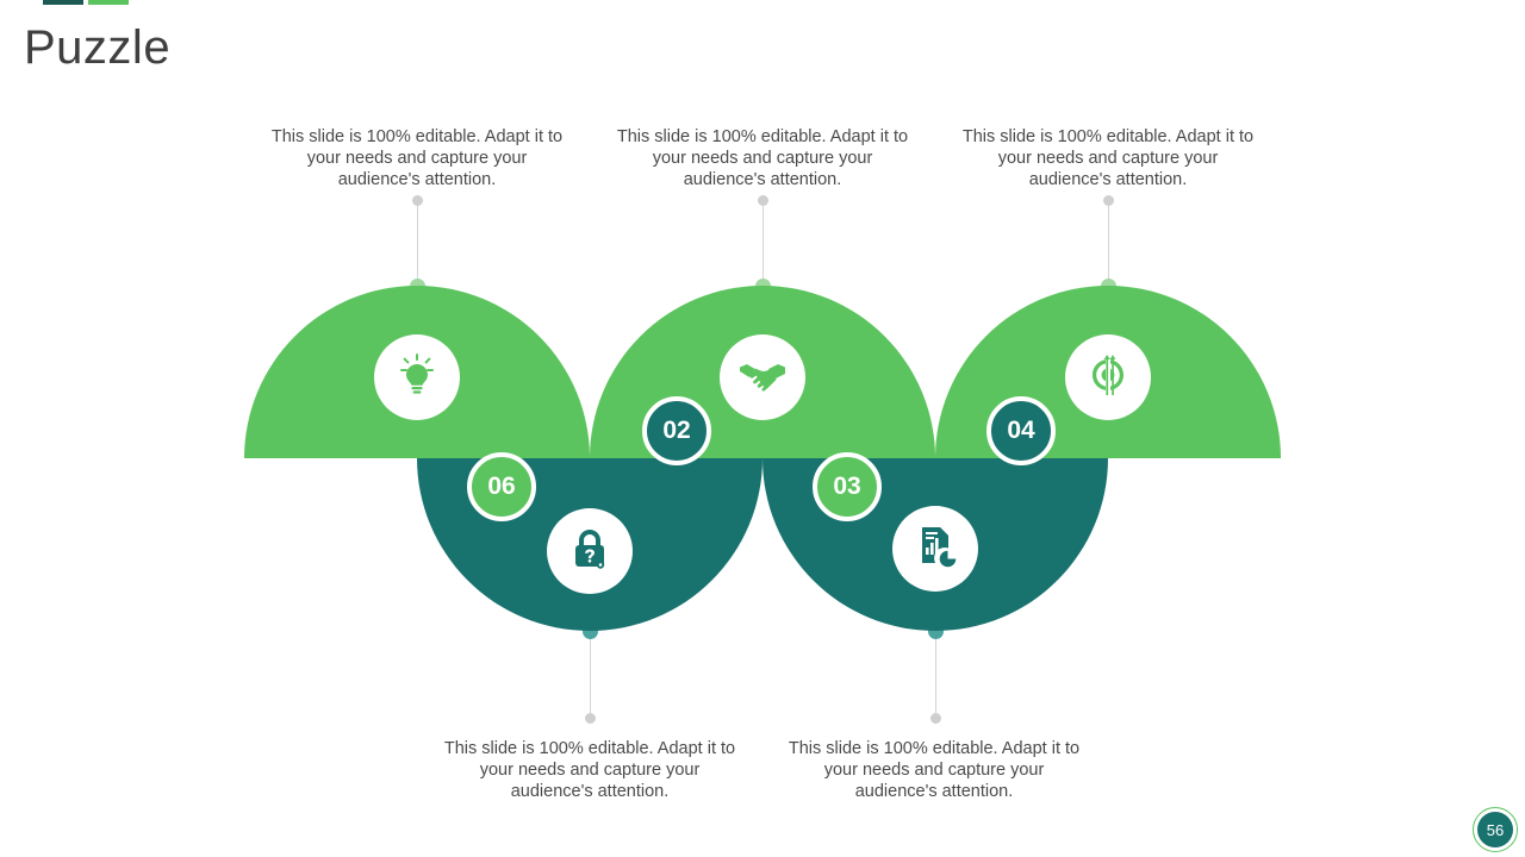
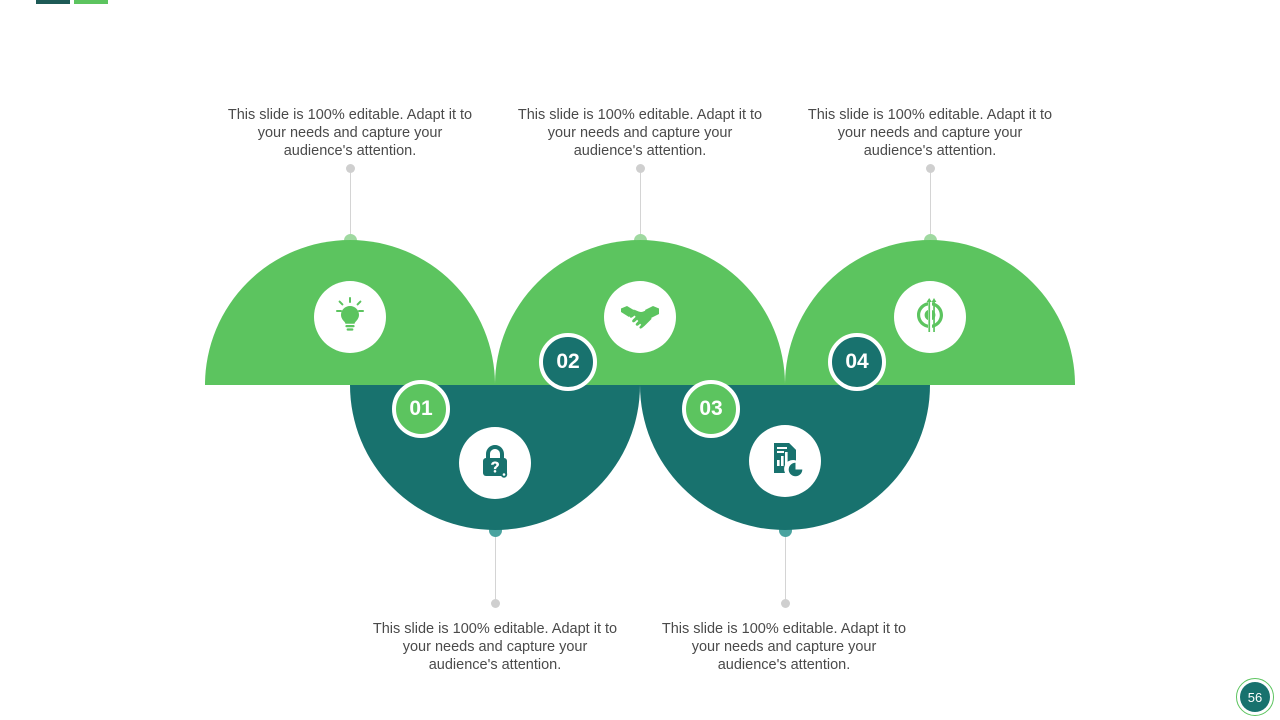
- Puzzle
  This slide is 100% editable. Adapt it to your needs and capture your audience's attention.
  This slide is 100% editable. Adapt it to your needs and capture your audience's attention.
  This slide is 100% editable. Adapt it to your needs and capture your audience's attention.
  This slide is 100% editable. Adapt it to your needs and capture your audience's attention.
  This slide is 100% editable. Adapt it to your needs and capture your audience's attention.
- 06
+ 01
  02
  03
  04
  56
